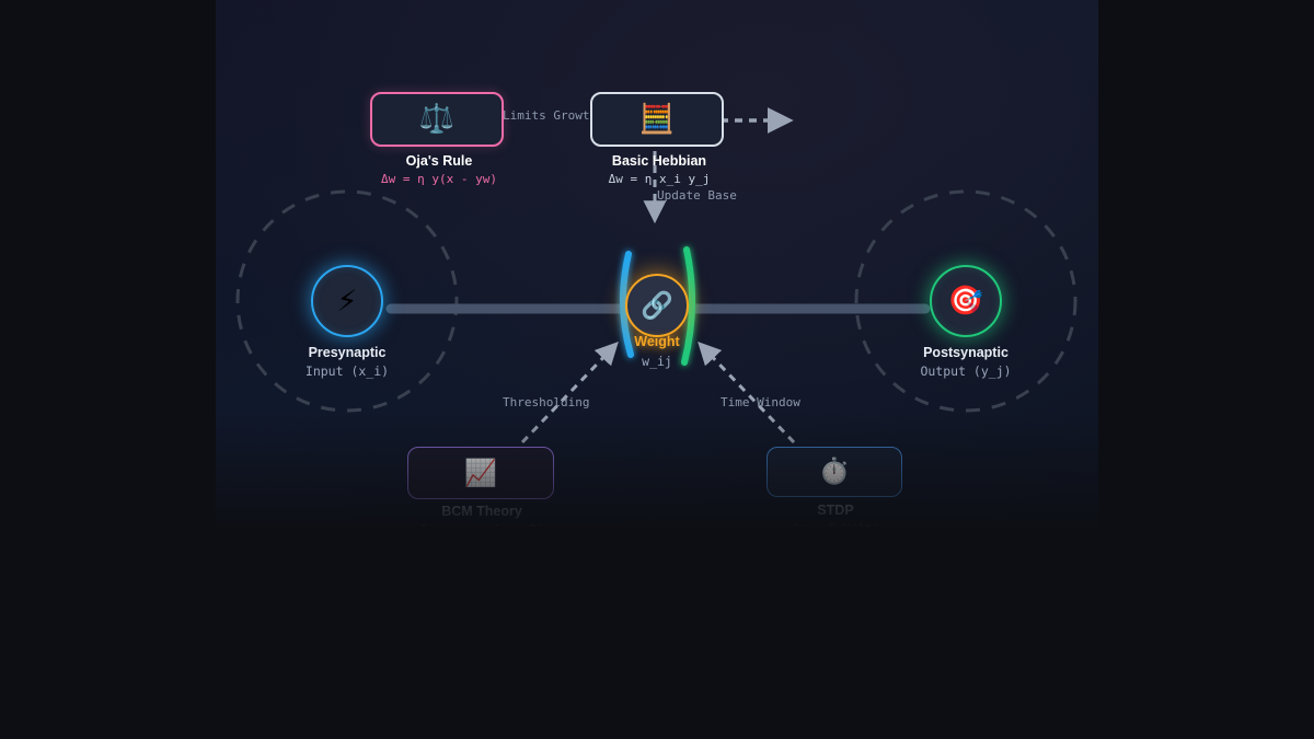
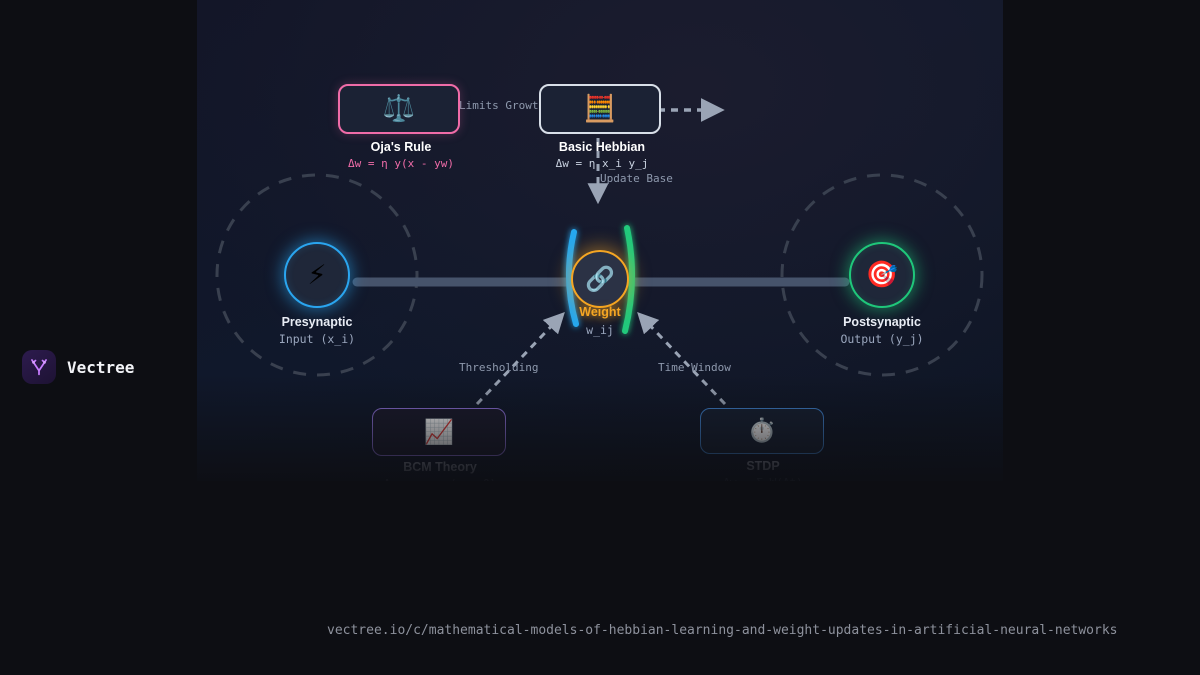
+ Vectree
+ vectree.io/c/mathematical-models-of-hebbian-learning-and-weight-updates-in-artificial-neural-networks
